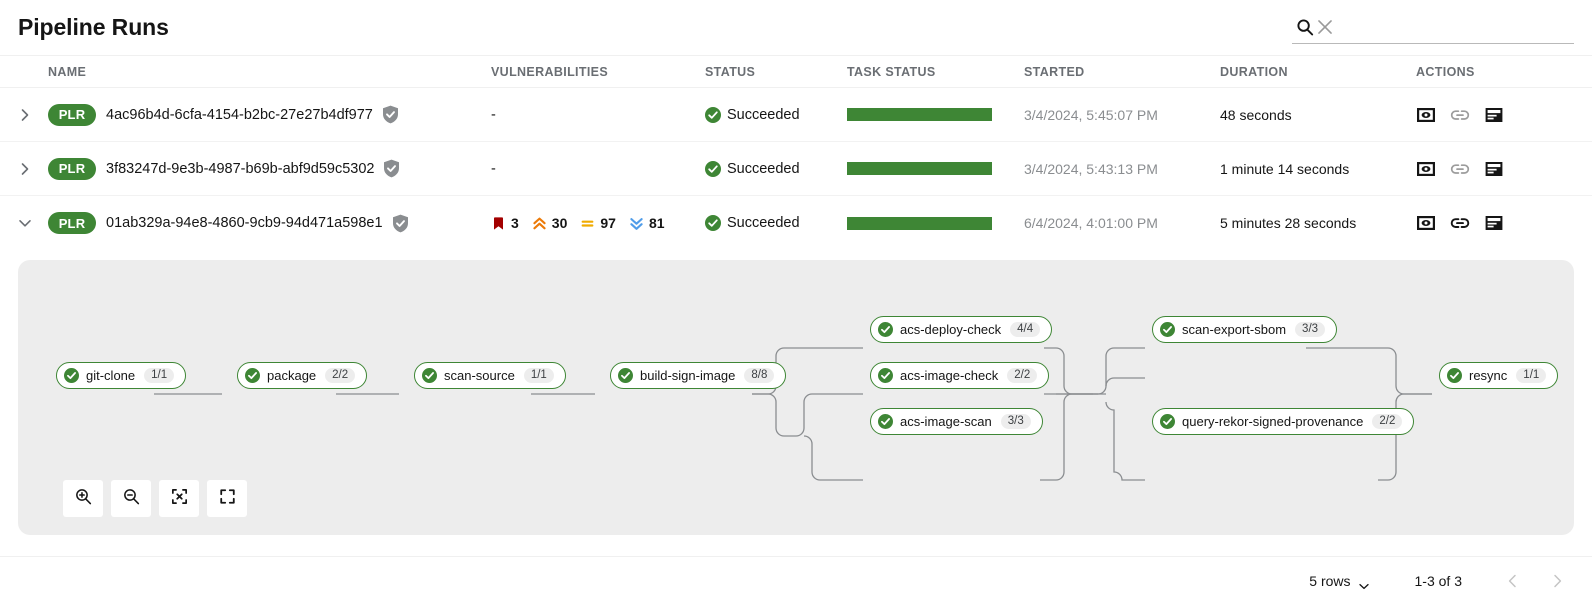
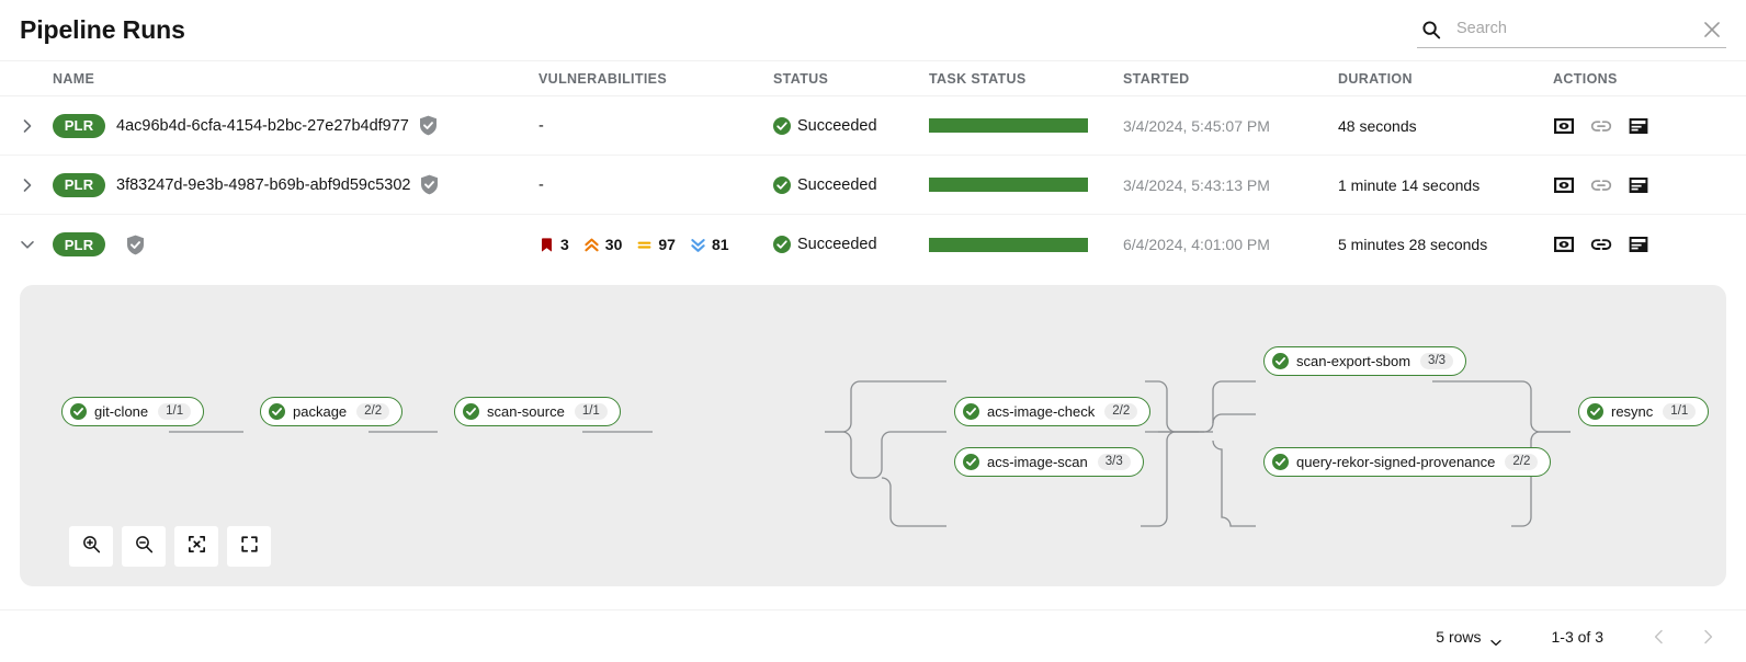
  Pipeline Runs
+ Search
  NAME
  VULNERABILITIES
  STATUS
  TASK STATUS
  STARTED
  DURATION
  ACTIONS
  PLR
  4ac96b4d-6cfa-4154-b2bc-27e27b4df977
  -
  Succeeded
  3/4/2024, 5:45:07 PM
  48 seconds
  PLR
  3f83247d-9e3b-4987-b69b-abf9d59c5302
  -
  Succeeded
  3/4/2024, 5:43:13 PM
  1 minute 14 seconds
  PLR
- 01ab329a-94e8-4860-9cb9-94d471a598e1
  3
  30
  97
  81
  Succeeded
  6/4/2024, 4:01:00 PM
  5 minutes 28 seconds
  git-clone
  1/1
  package
  2/2
  scan-source
  1/1
- build-sign-image
- 8/8
- acs-deploy-check
- 4/4
  acs-image-check
  2/2
  acs-image-scan
  3/3
  scan-export-sbom
  3/3
  query-rekor-signed-provenance
  2/2
  resync
  1/1
  5 rows
  1-3 of 3
